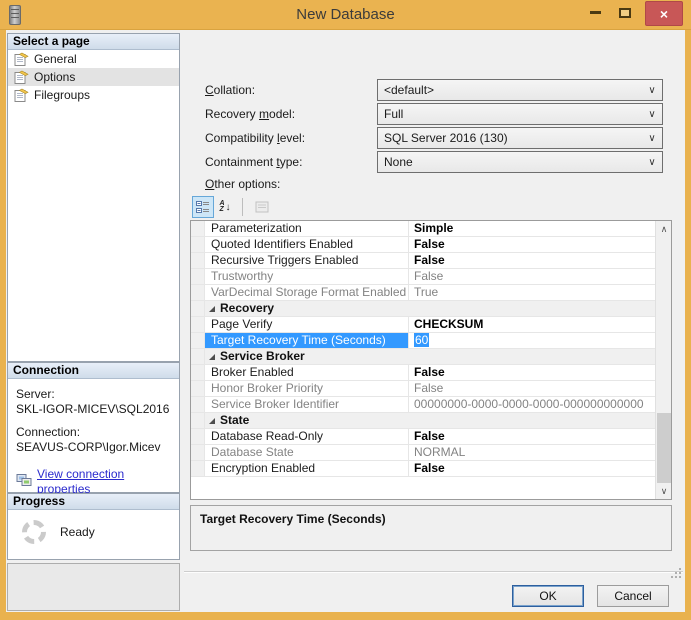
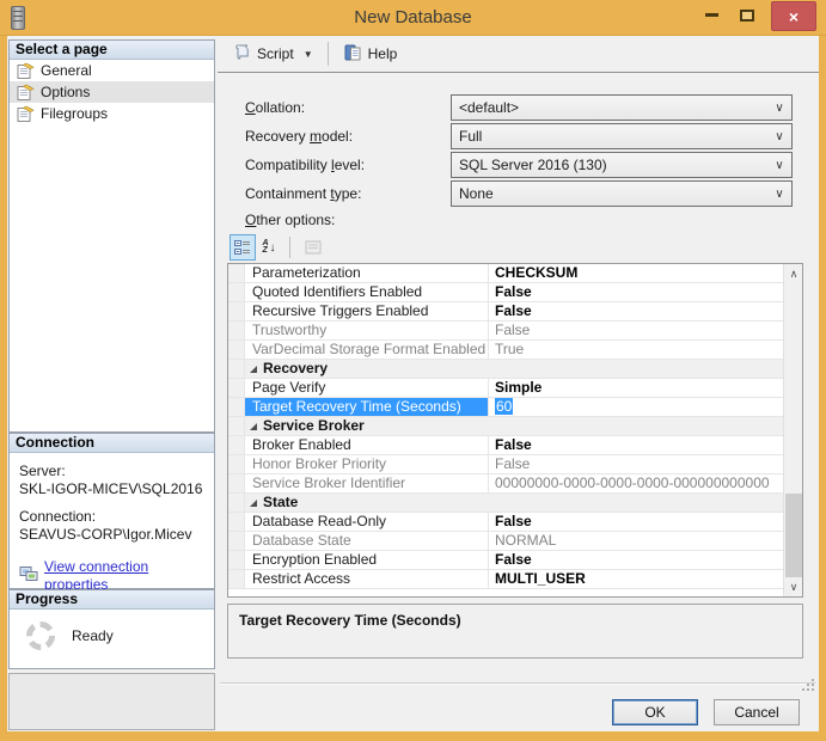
  New Database
  ×
  Select a page
  General
  Options
  Filegroups
  Connection
  Server:
  SKL-IGOR-MICEV\SQL2016
  Connection:
  SEAVUS-CORP\Igor.Micev
  View connection properties
  Progress
  Ready
+ Script
+ ▼
+ Help
  Collation:
  <default>
  ∨
  Recovery model:
  Full
  ∨
  Compatibility level:
  SQL Server 2016 (130)
  ∨
  Containment type:
  None
  ∨
  Other options:
  ↓
  Parameterization
- Simple
+ CHECKSUM
  Quoted Identifiers Enabled
  False
  Recursive Triggers Enabled
  False
  Trustworthy
  False
  VarDecimal Storage Format Enabled
  True
  Recovery
  Page Verify
- CHECKSUM
+ Simple
  Target Recovery Time (Seconds)
  60
  Service Broker
  Broker Enabled
  False
  Honor Broker Priority
  False
  Service Broker Identifier
  00000000-0000-0000-0000-000000000000
  State
  Database Read-Only
  False
  Database State
  NORMAL
  Encryption Enabled
  False
+ Restrict Access
+ MULTI_USER
  ∧
  ∨
  Target Recovery Time (Seconds)
  OK
  Cancel
